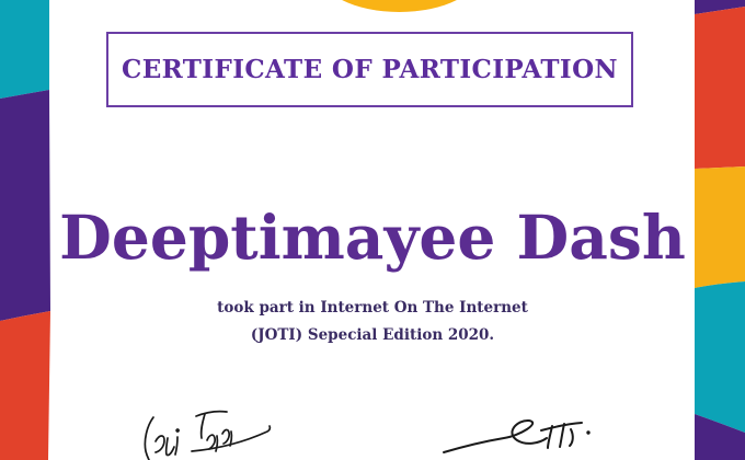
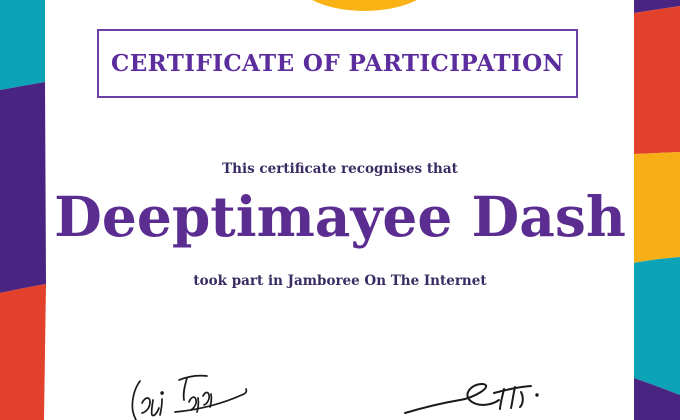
  CERTIFICATE OF PARTICIPATION
+ This certificate recognises that
  Deeptimayee Dash
- took part in Internet On The Internet
+ took part in Jamboree On The Internet
- (JOTI) Sepecial Edition 2020.
